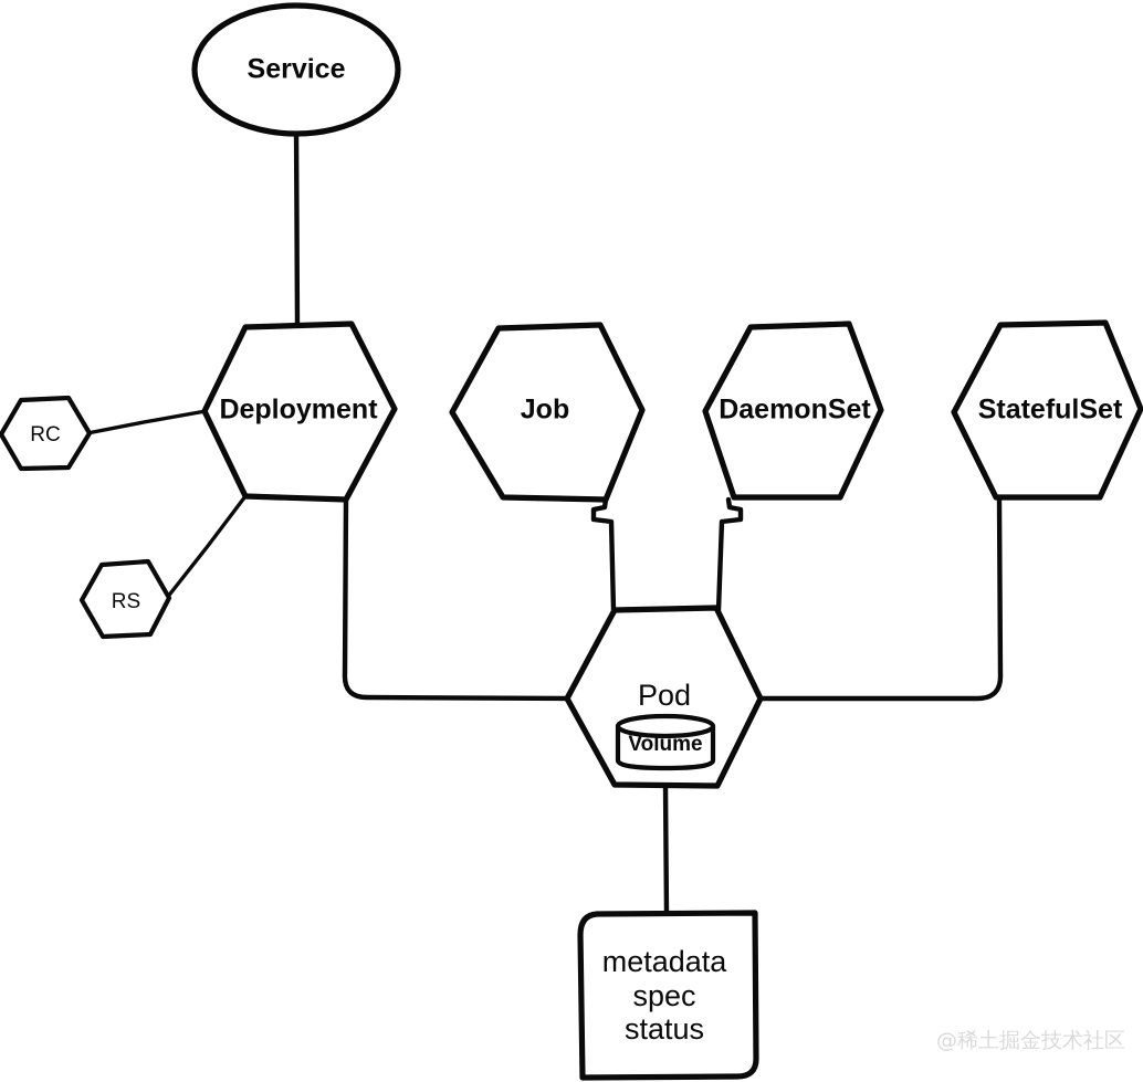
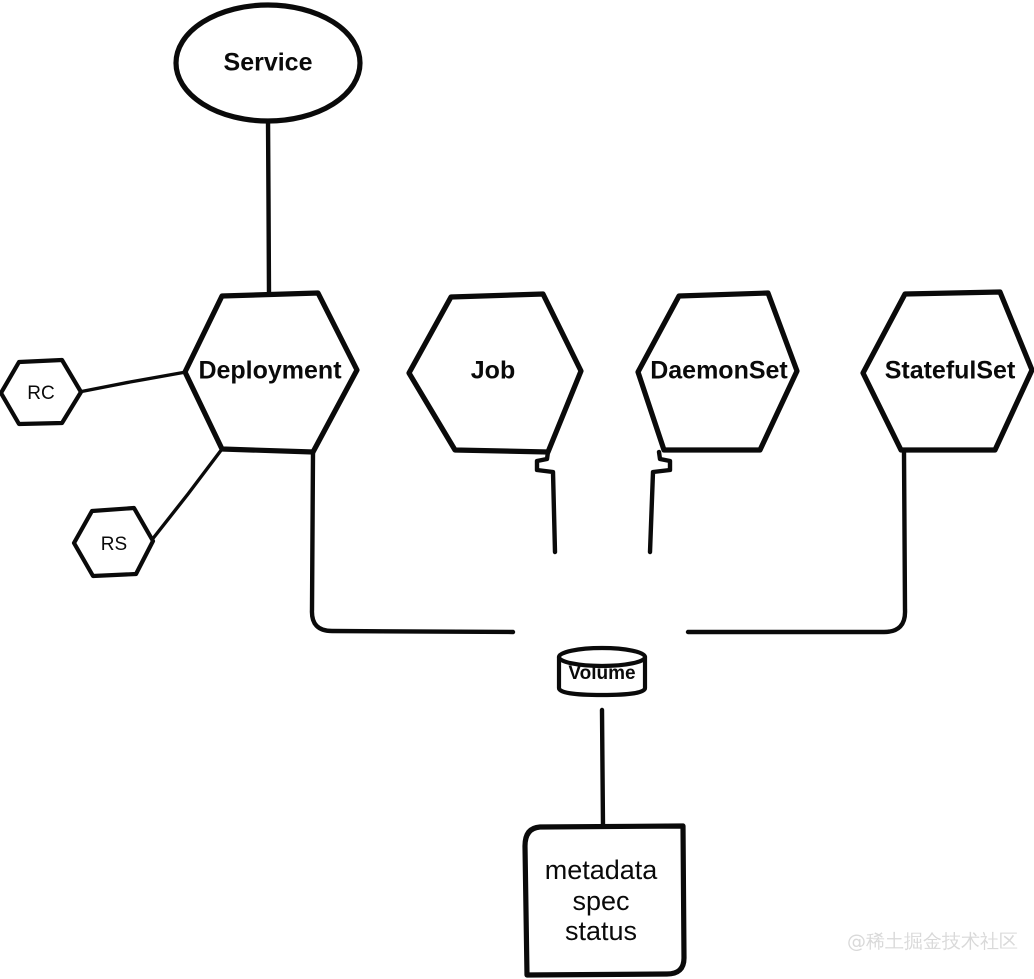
  Service
  Deployment
  RC
  RS
  Job
  DaemonSet
  StatefulSet
- Pod
  Volume
  metadata
  spec
  status
  @稀土掘金技术社区
